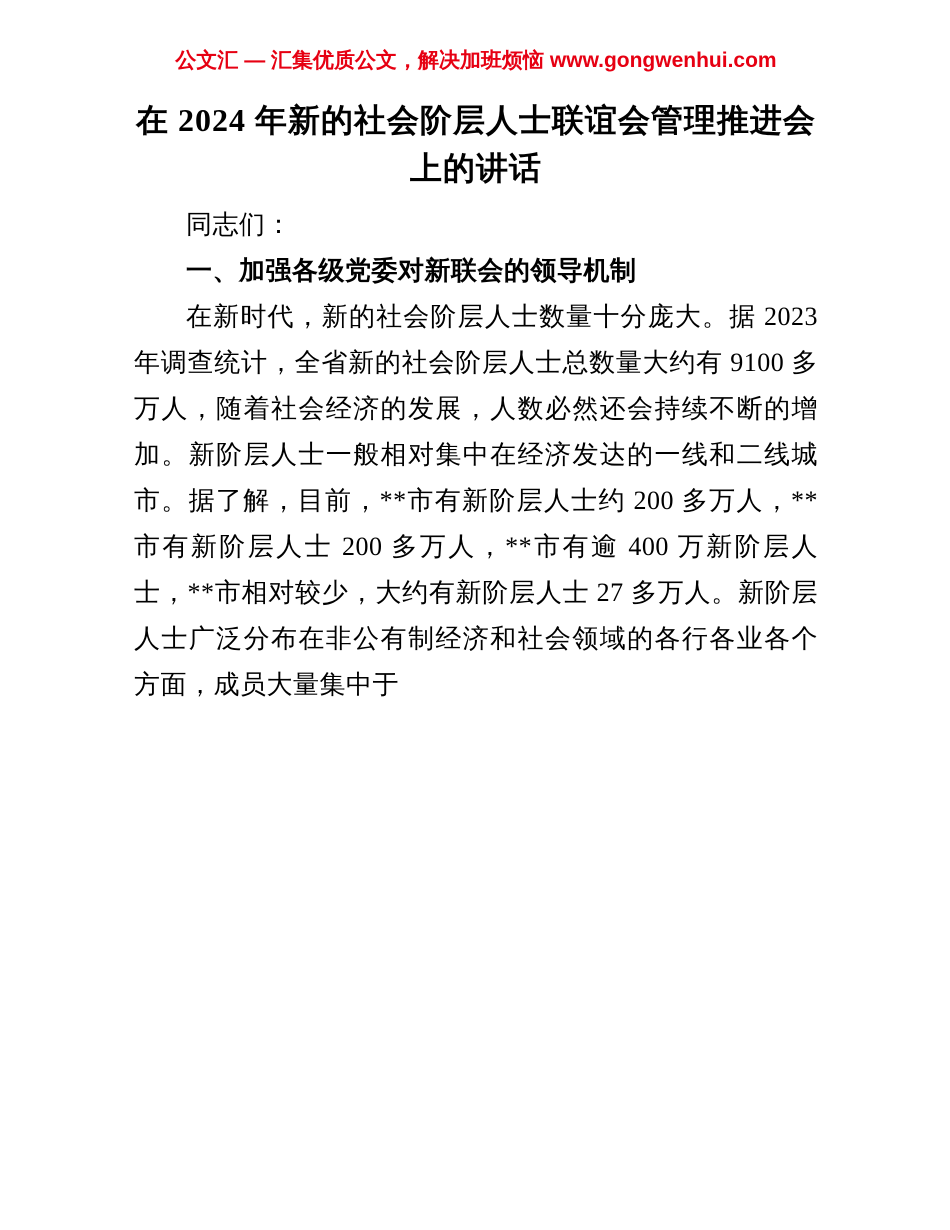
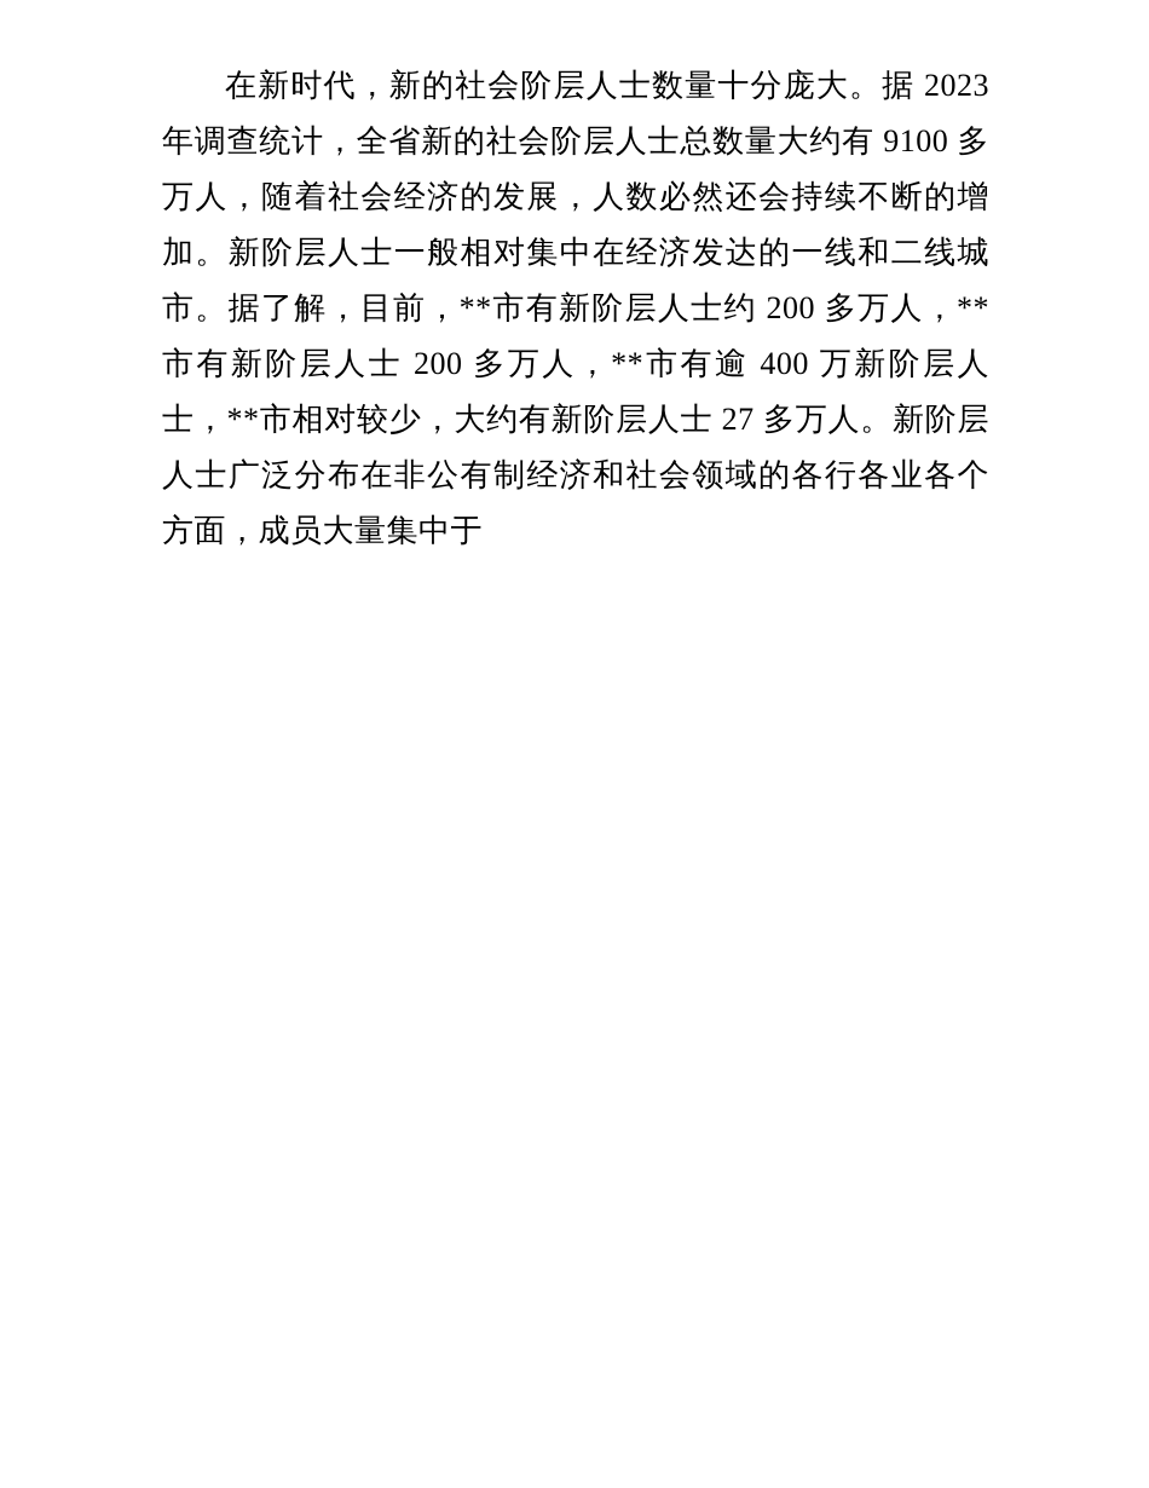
- 公文汇 — 汇集优质公文，解决加班烦恼 www.gongwenhui.com
- 在 2024 年新的社会阶层人士联谊会管理推进会上的讲话
- 同志们：
- 一、加强各级党委对新联会的领导机制
  在新时代，新的社会阶层人士数量十分庞大。据 2023 年调查统计，全省新的社会阶层人士总数量大约有 9100 多万人，随着社会经济的发展，人数必然还会持续不断的增加。新阶层人士一般相对集中在经济发达的一线和二线城市。据了解，目前，**市有新阶层人士约 200 多万人，**市有新阶层人士 200 多万人，**市有逾 400 万新阶层人士，**市相对较少，大约有新阶层人士 27 多万人。新阶层人士广泛分布在非公有制经济和社会领域的各行各业各个方面，成员大量集中于
